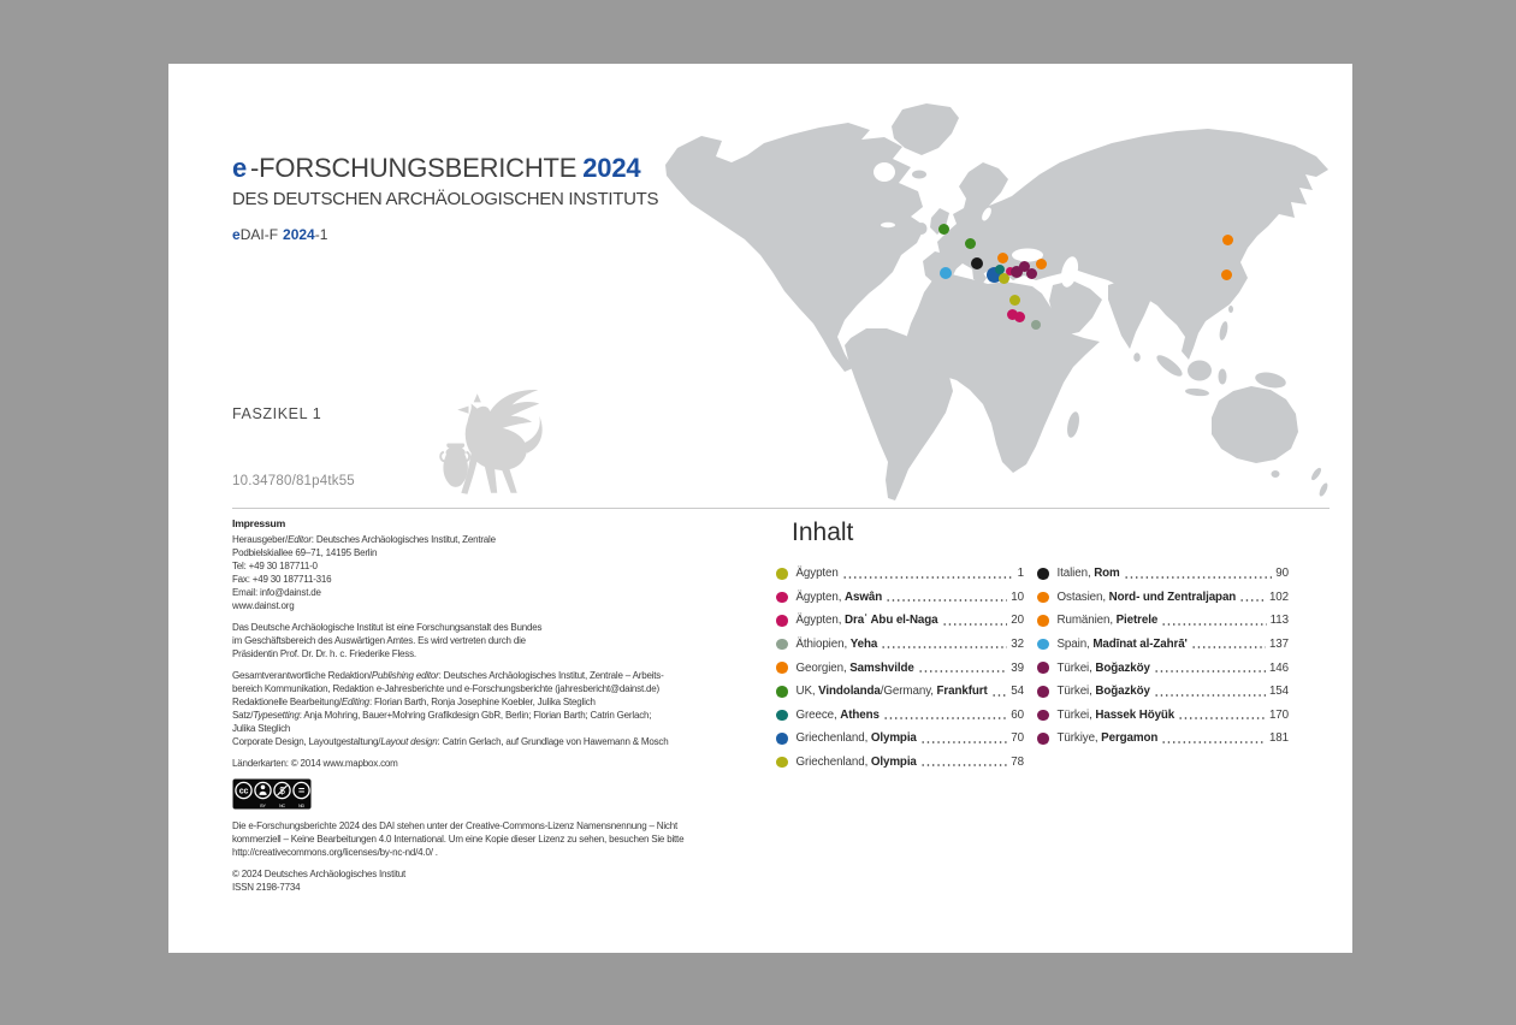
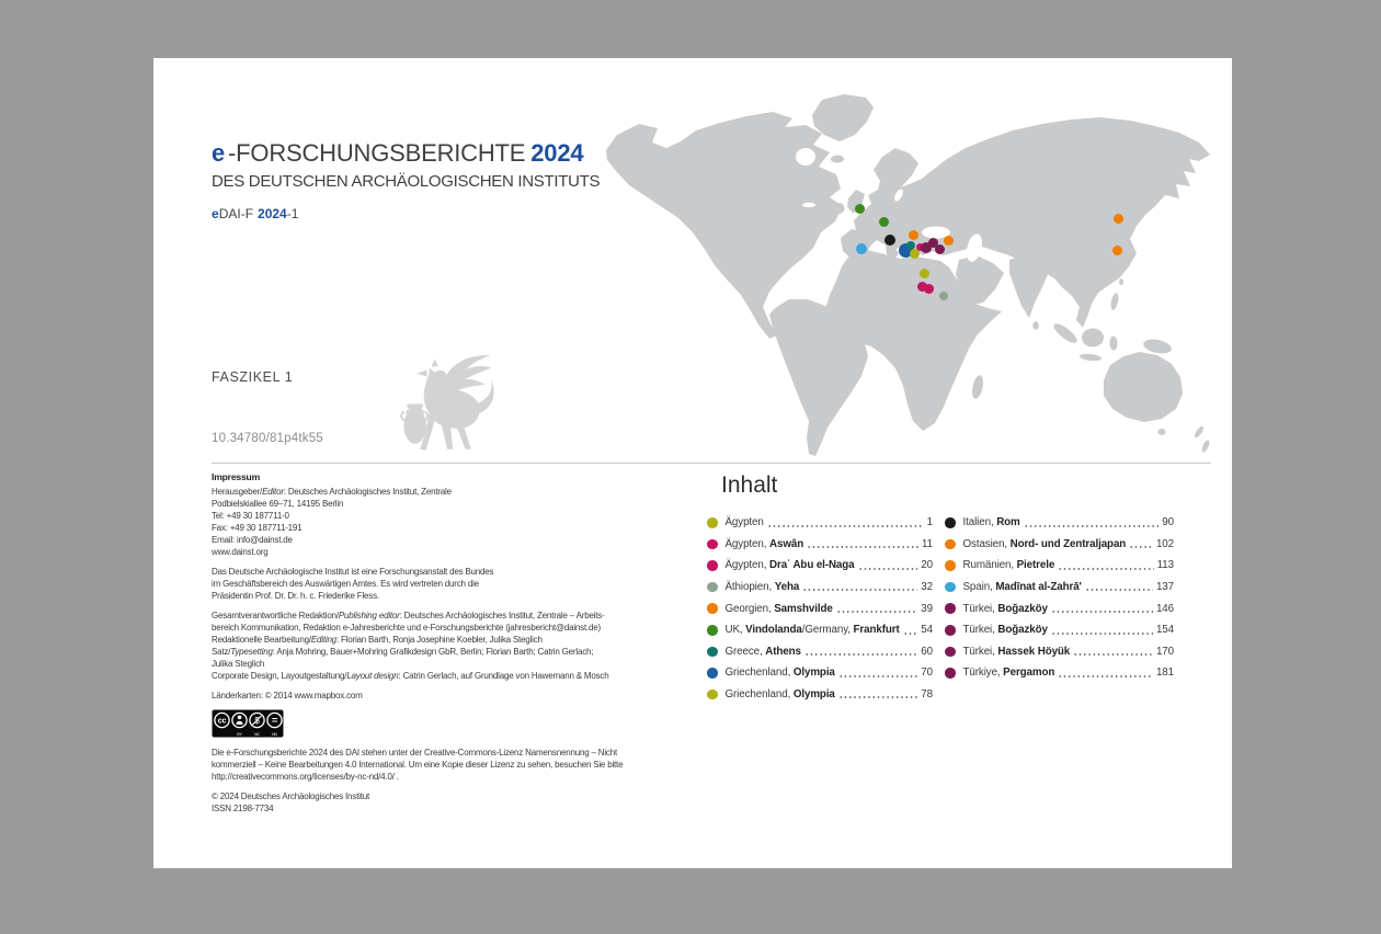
  e-FORSCHUNGSBERICHTE 2024
  DES DEUTSCHEN ARCHÄOLOGISCHEN INSTITUTS
  eDAI-F 2024-1
  FASZIKEL 1
  10.34780/81p4tk55
  Impressum
  Herausgeber/Editor: Deutsches Archäologisches Institut, Zentrale
  Podbielskiallee 69–71, 14195 Berlin
  Tel: +49 30 187711-0
- Fax: +49 30 187711-316
+ Fax: +49 30 187711-191
  Email: info@dainst.de
  www.dainst.org
  Das Deutsche Archäologische Institut ist eine Forschungsanstalt des Bundes
  im Geschäftsbereich des Auswärtigen Amtes. Es wird vertreten durch die
  Präsidentin Prof. Dr. Dr. h. c. Friederike Fless.
  Gesamtverantwortliche Redaktion/Publishing editor: Deutsches Archäologisches Institut, Zentrale – Arbeits-
  bereich Kommunikation, Redaktion e-Jahresberichte und e-Forschungsberichte (jahresbericht@dainst.de)
  Redaktionelle Bearbeitung/Editing: Florian Barth, Ronja Josephine Koebler, Julika Steglich
  Satz/Typesetting: Anja Mohring, Bauer+Mohring Grafikdesign GbR, Berlin; Florian Barth; Catrin Gerlach;
  Julika Steglich
  Corporate Design, Layoutgestaltung/Layout design: Catrin Gerlach, auf Grundlage von Hawemann & Mosch
  Länderkarten: © 2014 www.mapbox.com
  =
  Die e-Forschungsberichte 2024 des DAI stehen unter der Creative-Commons-Lizenz Namensnennung – Nicht
  kommerziell – Keine Bearbeitungen 4.0 International. Um eine Kopie dieser Lizenz zu sehen, besuchen Sie bitte
  http://creativecommons.org/licenses/by-nc-nd/4.0/ .
  © 2024 Deutsches Archäologisches Institut
  ISSN 2198-7734
  Inhalt
  Ägypten
  1
  Ägypten, Aswân
- 10
+ 11
  Ägypten, Draʿ Abu el-Naga
  20
  Äthiopien, Yeha
  32
  Georgien, Samshvilde
  39
  UK, Vindolanda/Germany, Frankfurt
  54
  Greece, Athens
  60
  Griechenland, Olympia
  70
  Griechenland, Olympia
  78
  Italien, Rom
  90
  Ostasien, Nord- und Zentraljapan
  102
  Rumänien, Pietrele
  113
  Spain, Madīnat al-Zahrā'
  137
  Türkei, Boğazköy
  146
  Türkei, Boğazköy
  154
  Türkei, Hassek Höyük
  170
  Türkiye, Pergamon
  181
